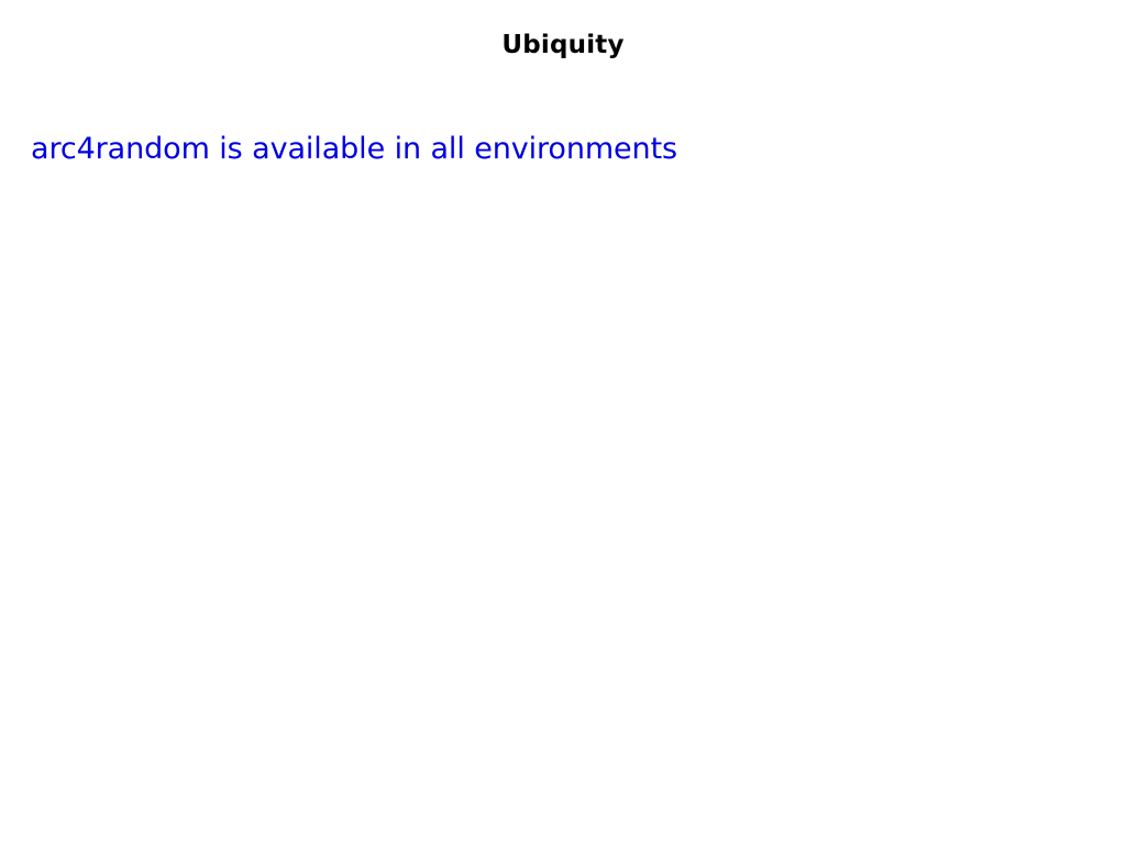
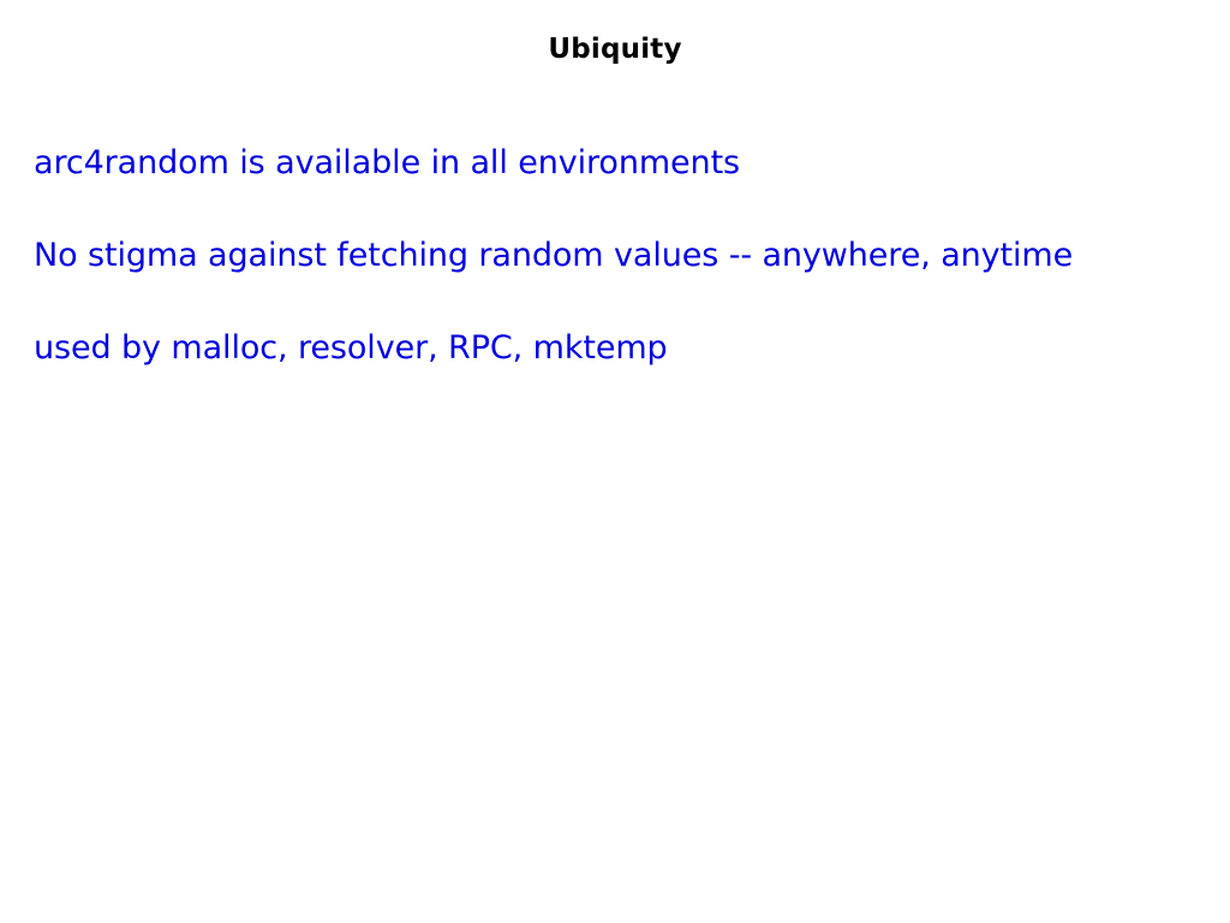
  Ubiquity
  arc4random is available in all environments
+ No stigma against fetching random values -- anywhere, anytime
+ used by malloc, resolver, RPC, mktemp
